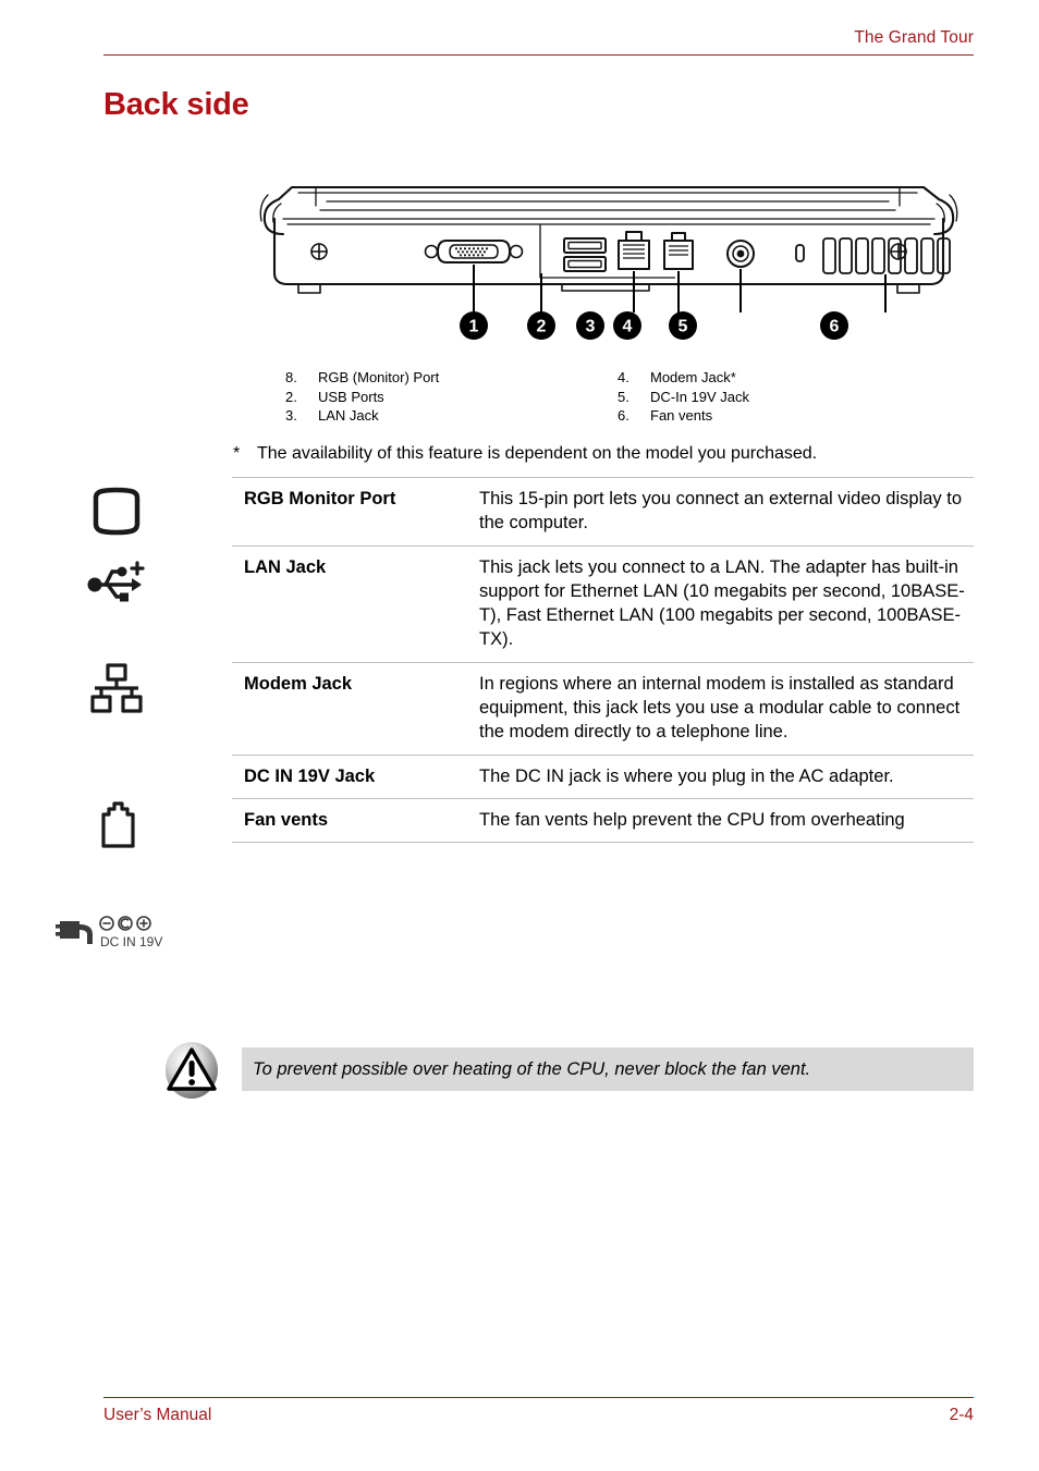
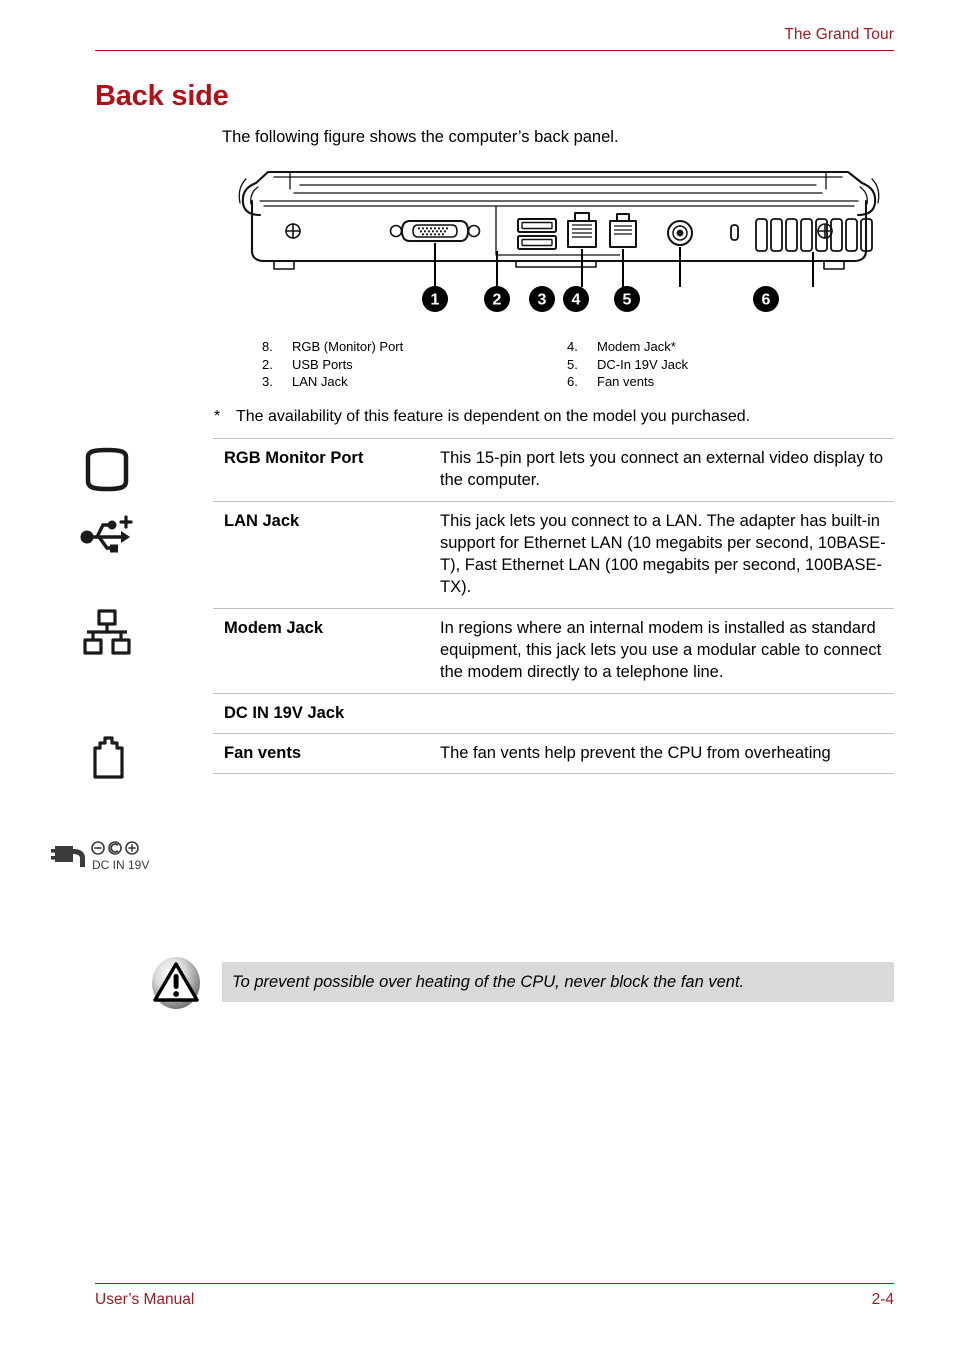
  The Grand Tour
  Back side
+ The following figure shows the computer’s back panel.
  1
  2
  3
  4
  5
  6
  8.
  RGB (Monitor) Port
  2.
  USB Ports
  3.
  LAN Jack
  4.
  Modem Jack*
  5.
  DC-In 19V Jack
  6.
  Fan vents
  *
  The availability of this feature is dependent on the model you purchased.
  DC IN 19V
  RGB Monitor Port
  This 15-pin port lets you connect an external video display to the computer.
  LAN Jack
  This jack lets you connect to a LAN. The adapter has built-in support for Ethernet LAN (10 megabits per second, 10BASE-T), Fast Ethernet LAN (100 megabits per second, 100BASE-TX).
  Modem Jack
  In regions where an internal modem is installed as standard equipment, this jack lets you use a modular cable to connect the modem directly to a telephone line.
  DC IN 19V Jack
- The DC IN jack is where you plug in the AC adapter.
  Fan vents
  The fan vents help prevent the CPU from overheating
  To prevent possible over heating of the CPU, never block the fan vent.
  User’s Manual
  2-4
